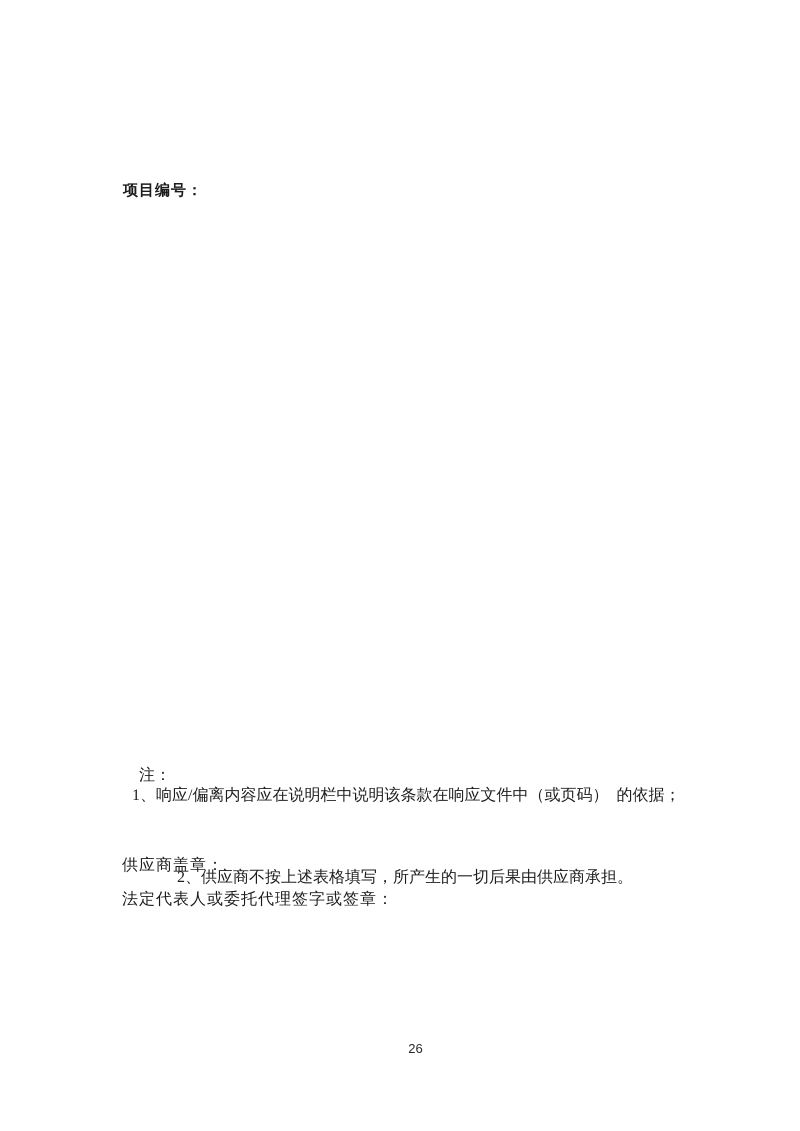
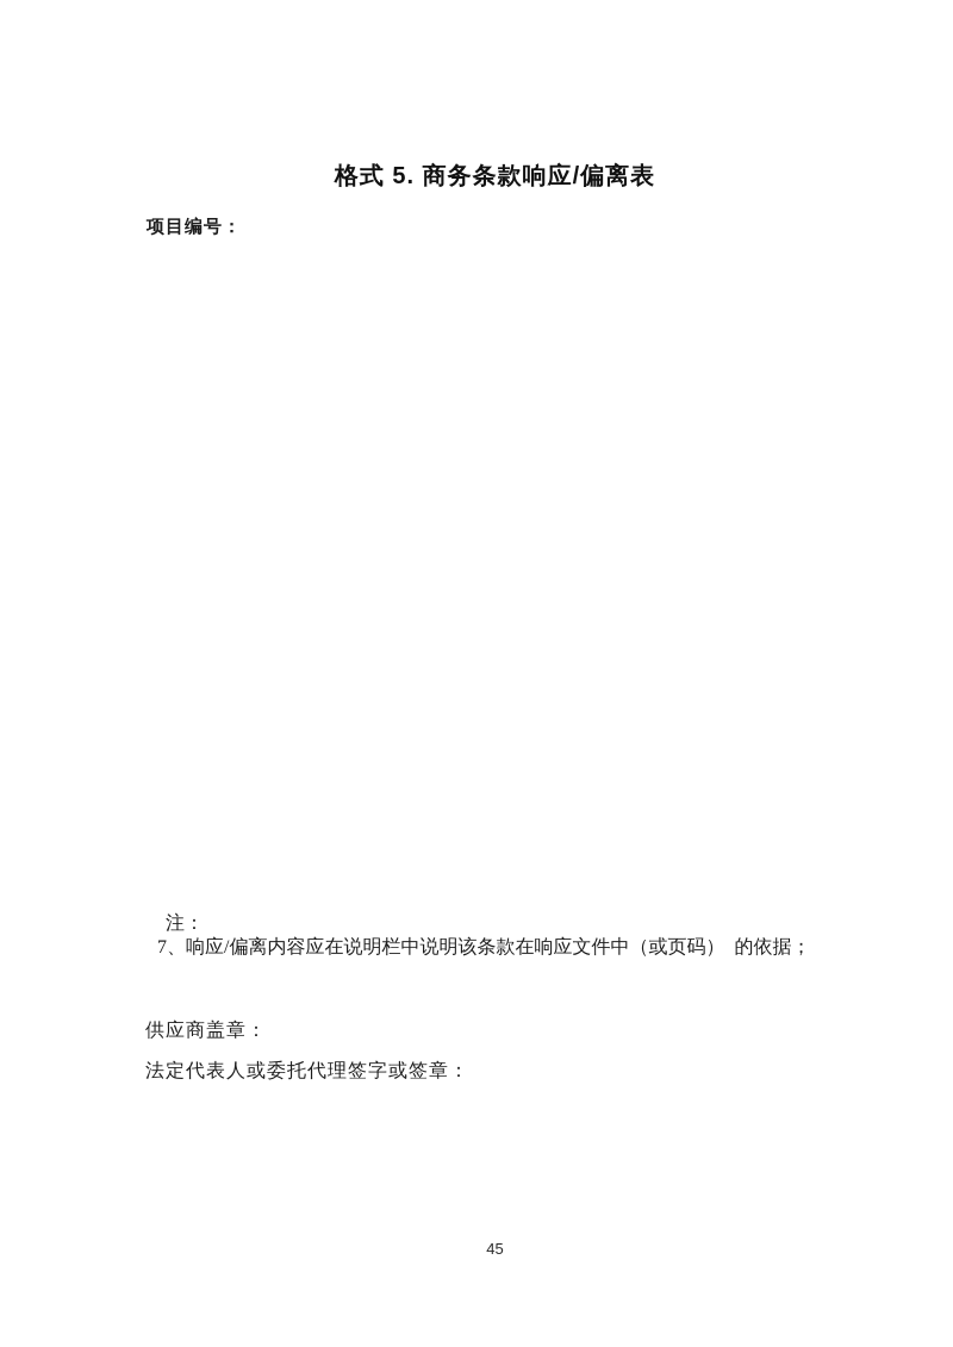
+ 格式 5. 商务条款响应/偏离表
  项目编号：
- 注：1、响应/偏离内容应在说明栏中说明该条款在响应文件中（或页码） 的依据；
+ 注：7、响应/偏离内容应在说明栏中说明该条款在响应文件中（或页码） 的依据；
- 2、供应商不按上述表格填写，所产生的一切后果由供应商承担。
  供应商盖章：
  法定代表人或委托代理签字或签章：
- 26
+ 45
